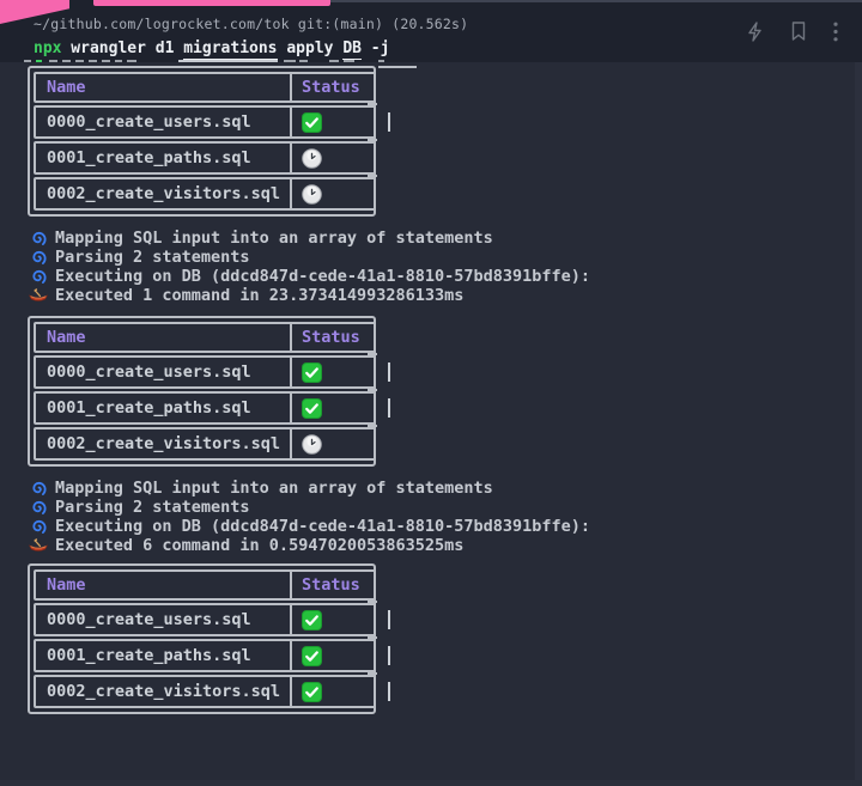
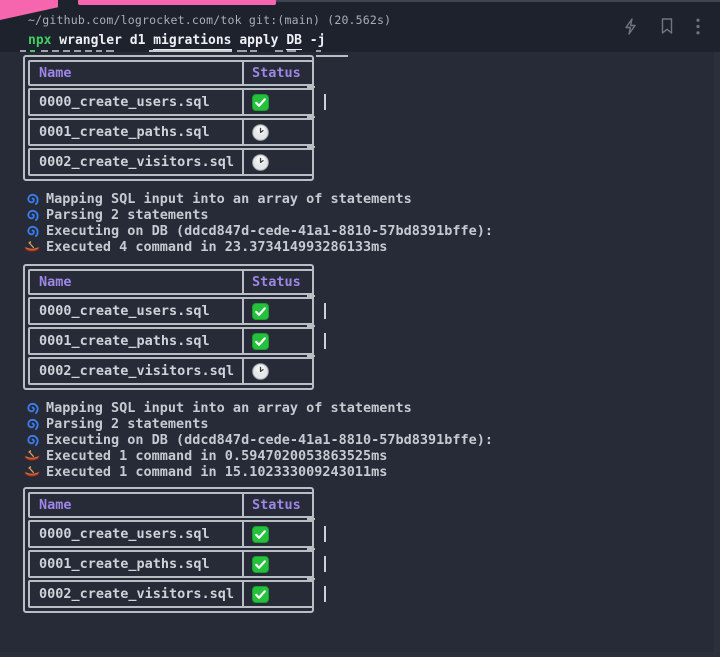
  ~/github.com/logrocket.com/tok git:(main) (20.562s)
  npx wrangler d1 migrations apply DB -j
  Name
  Status
  0000_create_users.sql
  0001_create_paths.sql
  0002_create_visitors.sql
  Mapping SQL input into an array of statements
  Parsing 2 statements
  Executing on DB (ddcd847d-cede-41a1-8810-57bd8391bffe):
- Executed 1 command in 23.373414993286133ms
+ Executed 4 command in 23.373414993286133ms
  Name
  Status
  0000_create_users.sql
  0001_create_paths.sql
  0002_create_visitors.sql
  Mapping SQL input into an array of statements
  Parsing 2 statements
  Executing on DB (ddcd847d-cede-41a1-8810-57bd8391bffe):
- Executed 6 command in 0.5947020053863525ms
+ Executed 1 command in 0.5947020053863525ms
+ Executed 1 command in 15.102333009243011ms
  Name
  Status
  0000_create_users.sql
  0001_create_paths.sql
  0002_create_visitors.sql
